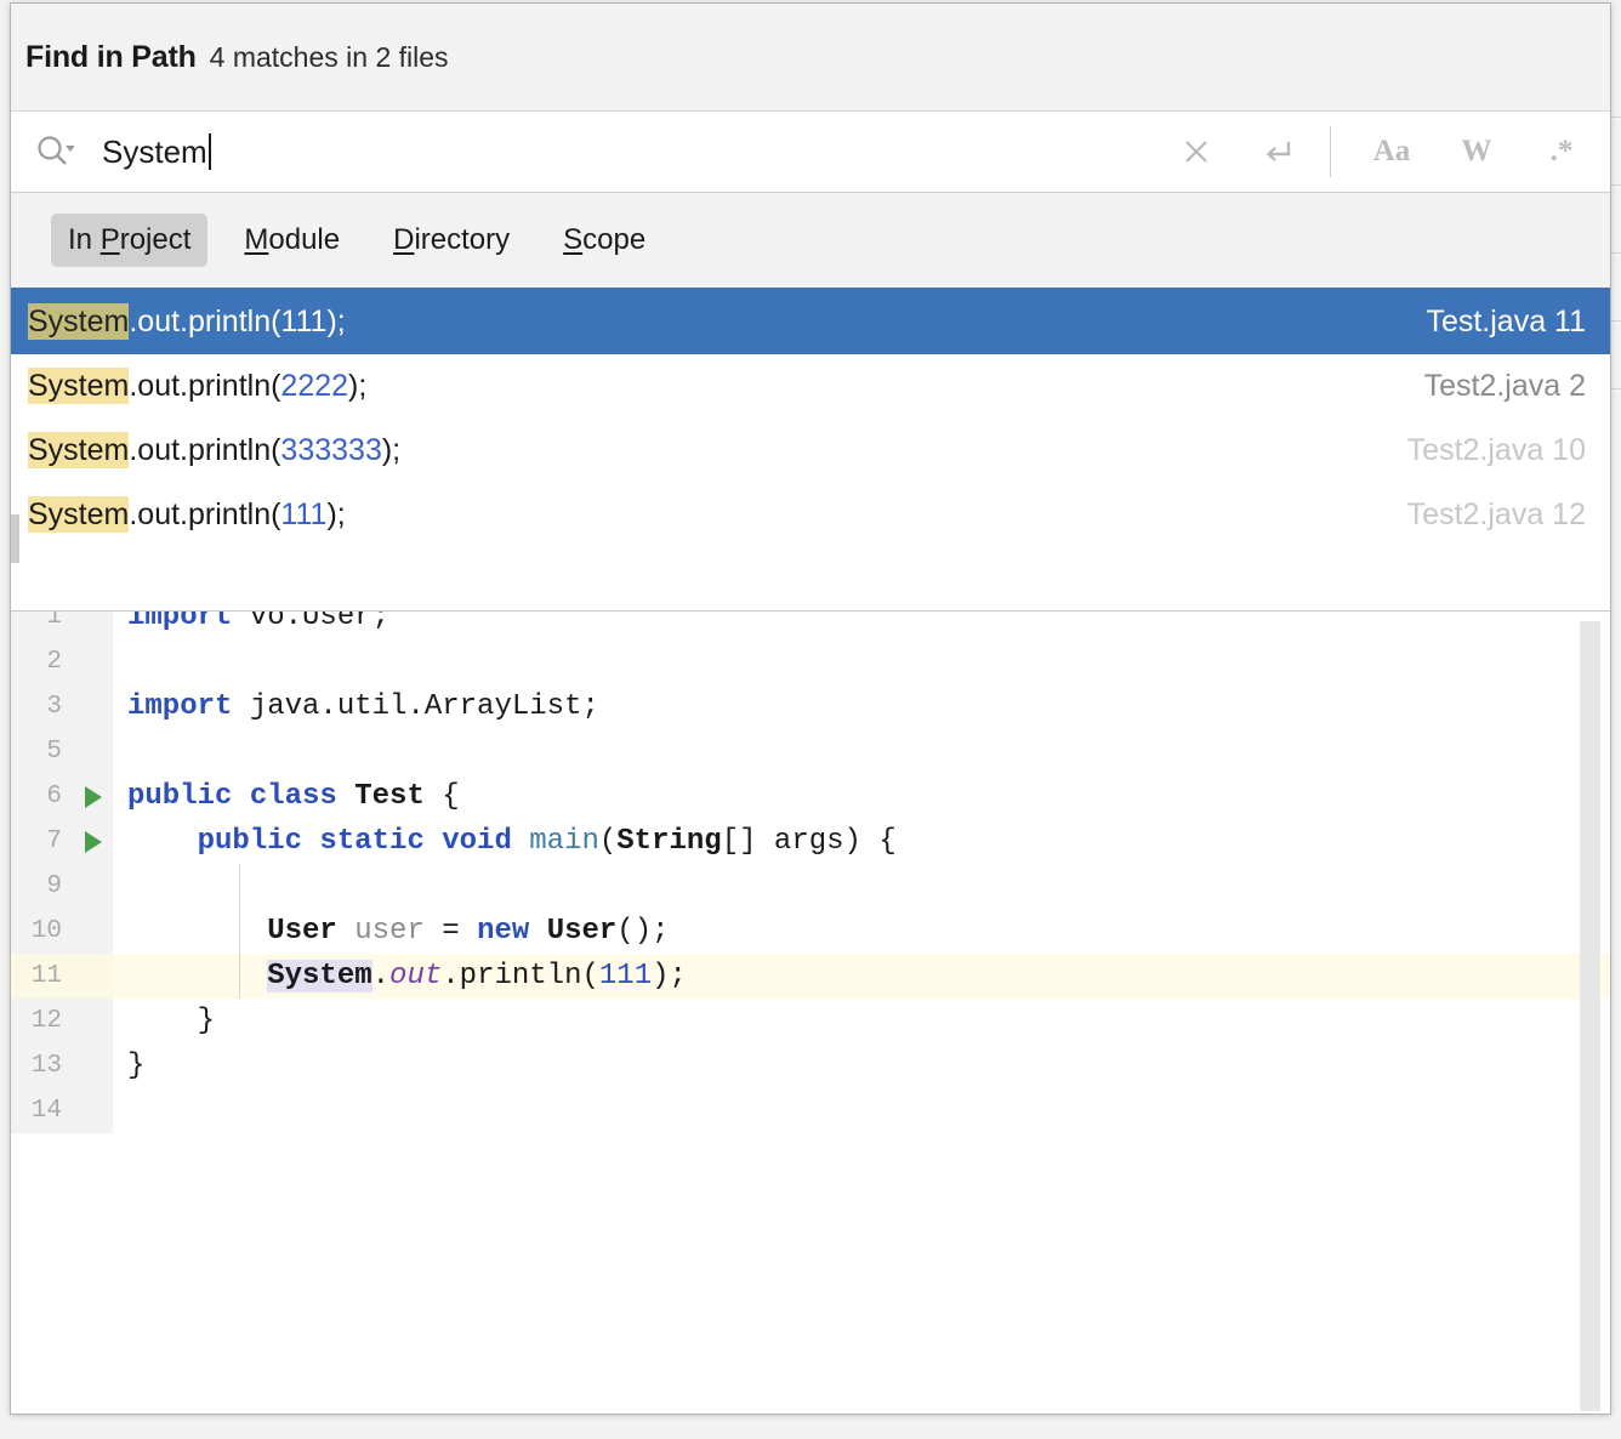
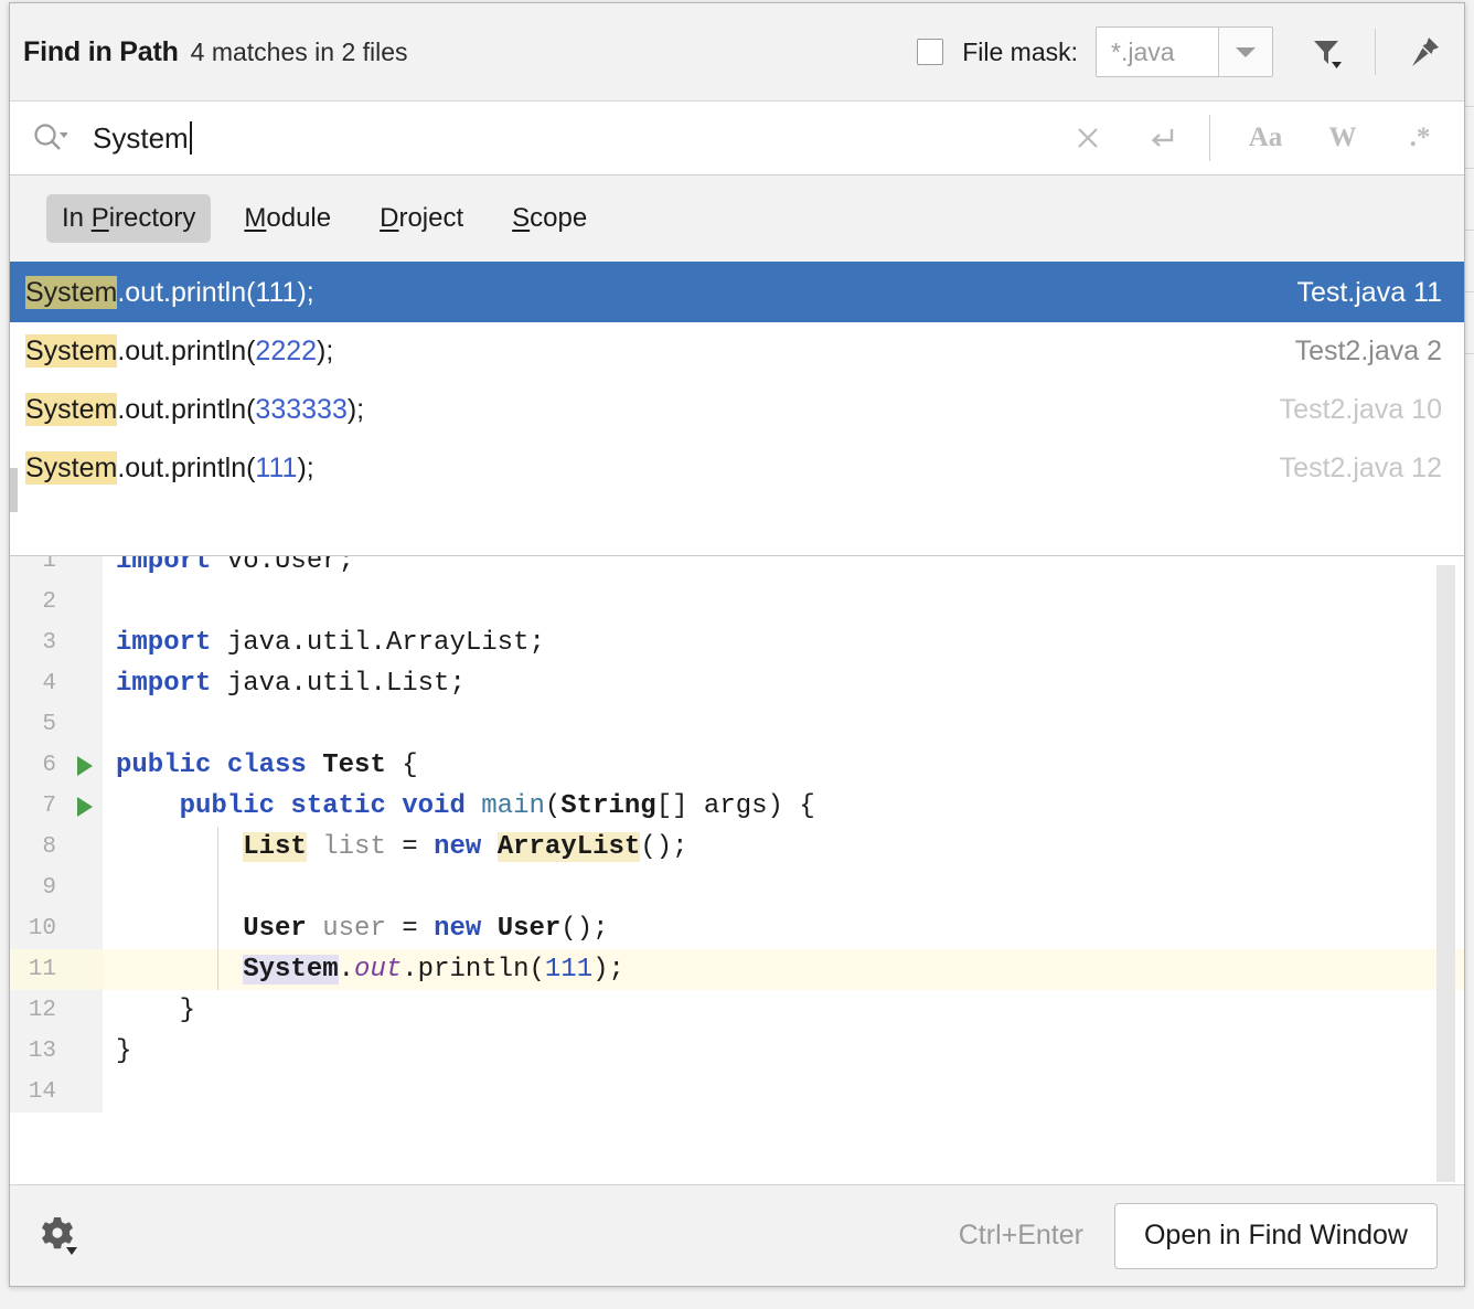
  Find in Path
  4 matches in 2 files
+ File mask:
+ *.java
  System
  Aa
  W
  .*
- In Project
+ In Pirectory
  Module
- Directory
+ Droject
  Scope
  System.out.println(111);
  Test.java 11
  System.out.println(2222);
  Test2.java 2
  System.out.println(333333);
  Test2.java 10
  System.out.println(111);
  Test2.java 12
  1
  import vo.User;
  2
  3
  import java.util.ArrayList;
+ 4
+ import java.util.List;
  5
  6
  public class Test {
  7
  public static void main(String[] args) {
+ 8
+ List list = new ArrayList();
  9
  10
  User user = new User();
  11
  System.out.println(111);
  12
  }
  13
  }
  14
+ Ctrl+Enter
+ Open in Find Window
